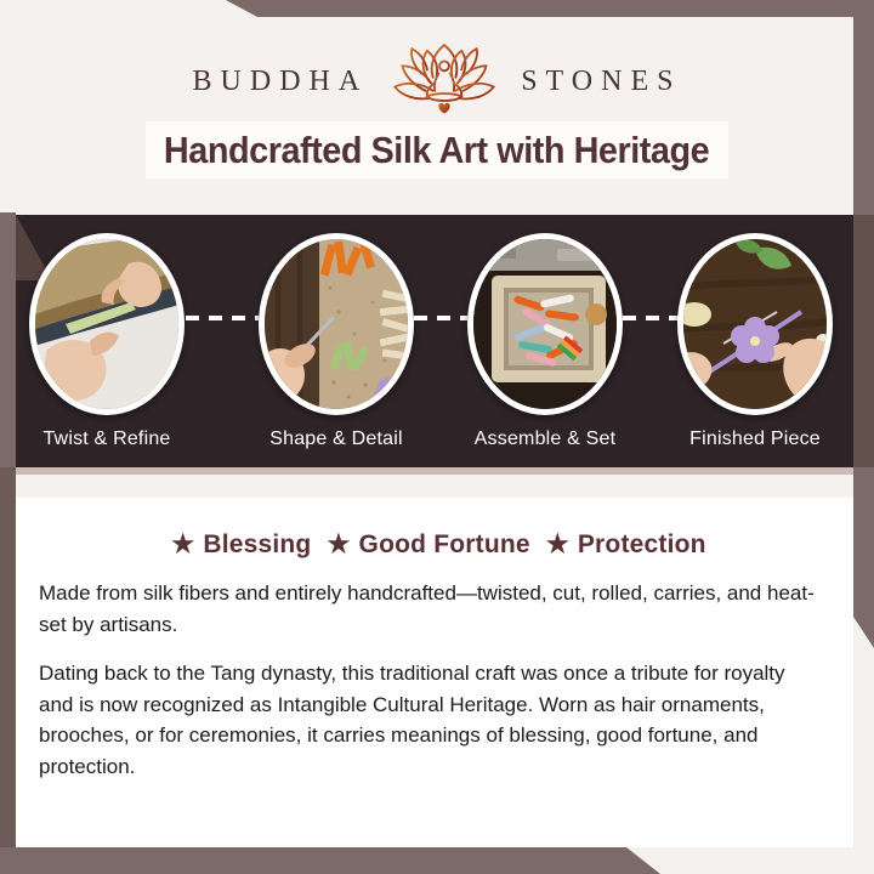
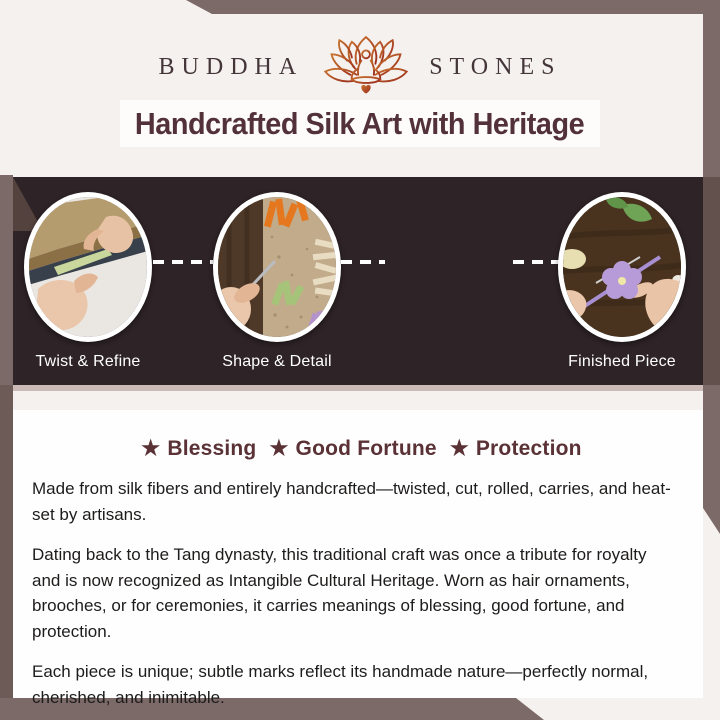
  BUDDHA
  STONES
  Handcrafted Silk Art with Heritage
  Twist & Refine
  Shape & Detail
- Assemble & Set
  Finished Piece
  ★ Blessing ★ Good Fortune ★ Protection
  Made from silk fibers and entirely handcrafted—twisted, cut, rolled, carries, and heat-set by artisans.
  Dating back to the Tang dynasty, this traditional craft was once a tribute for royalty and is now recognized as Intangible Cultural Heritage. Worn as hair ornaments, brooches, or for ceremonies, it carries meanings of blessing, good fortune, and protection.
+ Each piece is unique; subtle marks reflect its handmade nature—perfectly normal, cherished, and inimitable.
